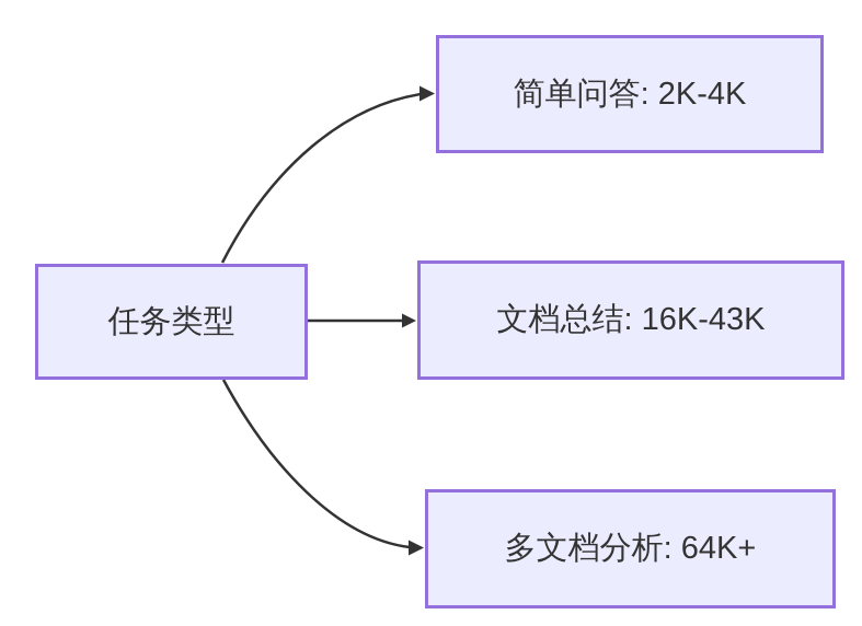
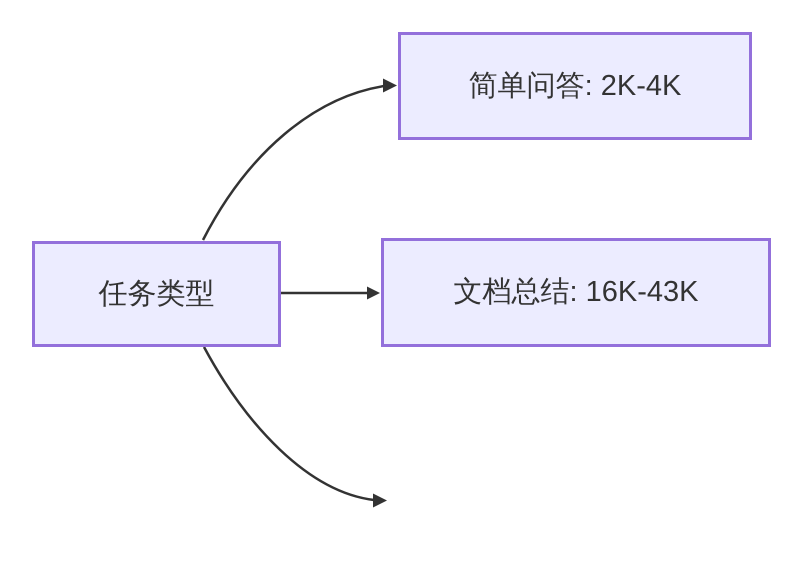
  任务类型
  简单问答: 2K-4K
  文档总结: 16K-43K
- 多文档分析: 64K+
